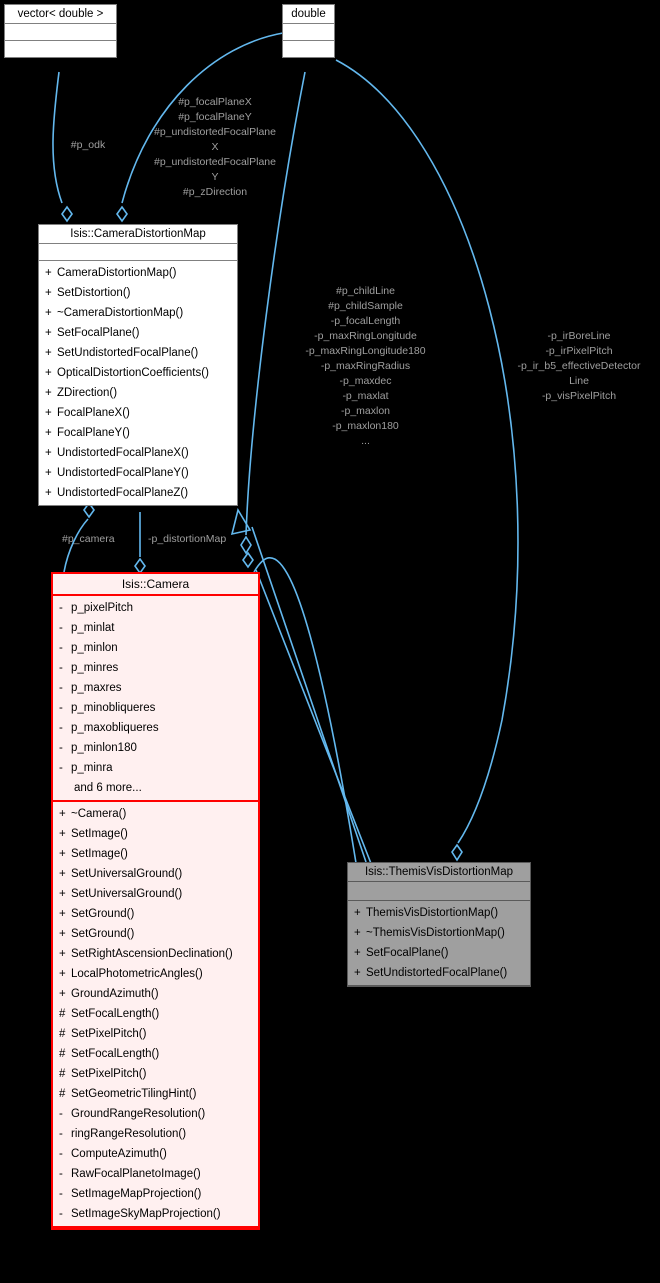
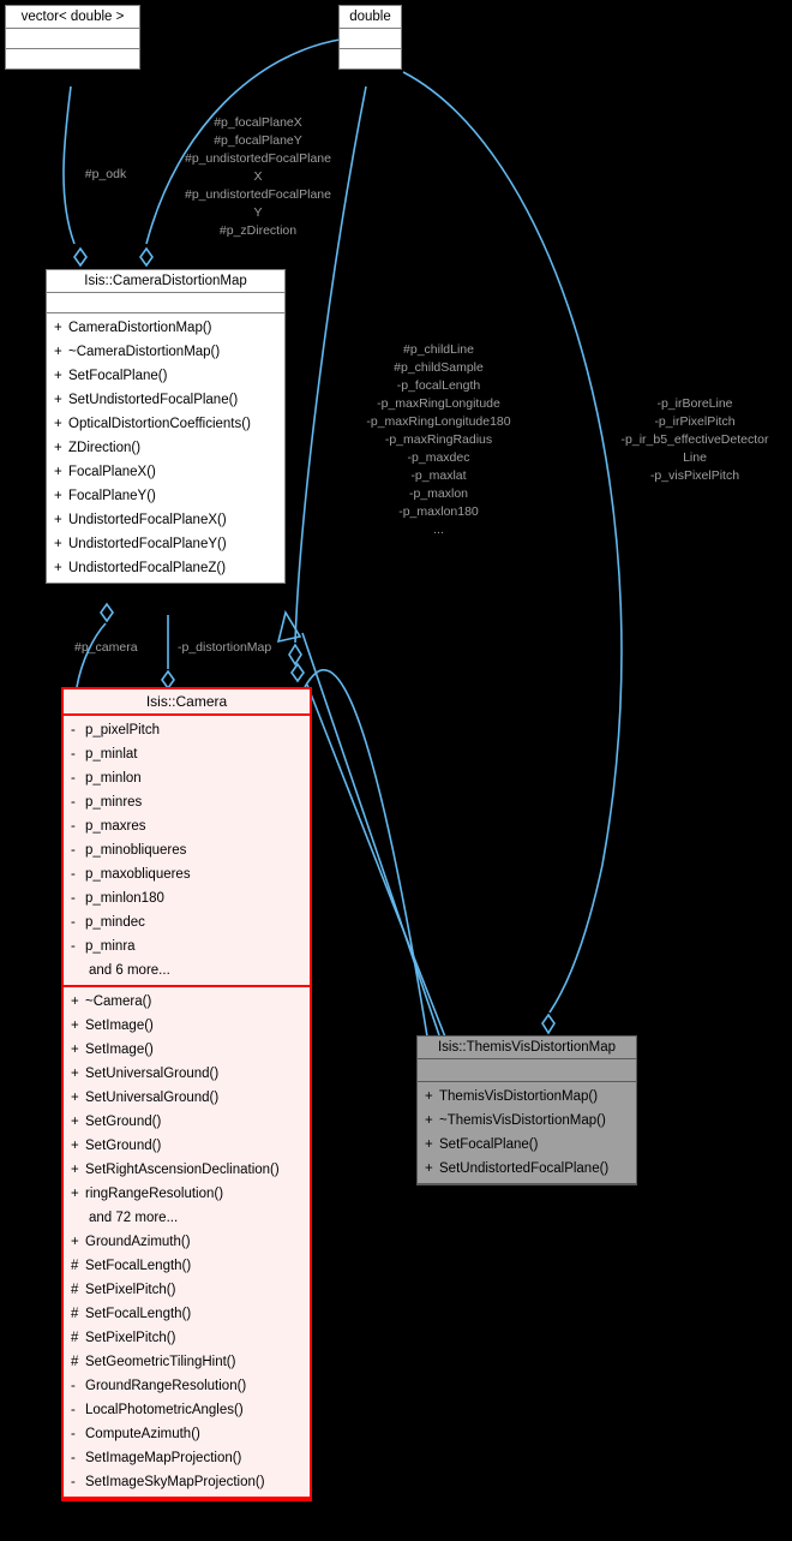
  #p_odk
  #p_focalPlaneX
  #p_focalPlaneY
  #p_undistortedFocalPlane
  X
  #p_undistortedFocalPlane
  Y
  #p_zDirection
  #p_childLine
  #p_childSample
  -p_focalLength
  -p_maxRingLongitude
  -p_maxRingLongitude180
  -p_maxRingRadius
  -p_maxdec
  -p_maxlat
  -p_maxlon
  -p_maxlon180
  ...
  -p_irBoreLine
  -p_irPixelPitch
  -p_ir_b5_effectiveDetector
  Line
  -p_visPixelPitch
  #p_camera
  -p_distortionMap
  vector< double >
  double
  Isis::CameraDistortionMap
  + CameraDistortionMap()
- + SetDistortion()
  + ~CameraDistortionMap()
  + SetFocalPlane()
  + SetUndistortedFocalPlane()
  + OpticalDistortionCoefficients()
  + ZDirection()
  + FocalPlaneX()
  + FocalPlaneY()
  + UndistortedFocalPlaneX()
  + UndistortedFocalPlaneY()
  + UndistortedFocalPlaneZ()
  Isis::Camera
  - p_pixelPitch
  - p_minlat
  - p_minlon
  - p_minres
  - p_maxres
  - p_minobliqueres
  - p_maxobliqueres
  - p_minlon180
+ - p_mindec
  - p_minra
  and 6 more...
  + ~Camera()
  + SetImage()
  + SetImage()
  + SetUniversalGround()
  + SetUniversalGround()
  + SetGround()
  + SetGround()
  + SetRightAscensionDeclination()
- + LocalPhotometricAngles()
+ + ringRangeResolution()
+ and 72 more...
  + GroundAzimuth()
  # SetFocalLength()
  # SetPixelPitch()
  # SetFocalLength()
  # SetPixelPitch()
  # SetGeometricTilingHint()
  - GroundRangeResolution()
- - ringRangeResolution()
+ - LocalPhotometricAngles()
  - ComputeAzimuth()
- - RawFocalPlanetoImage()
  - SetImageMapProjection()
  - SetImageSkyMapProjection()
  Isis::ThemisVisDistortionMap
  + ThemisVisDistortionMap()
  + ~ThemisVisDistortionMap()
  + SetFocalPlane()
  + SetUndistortedFocalPlane()
